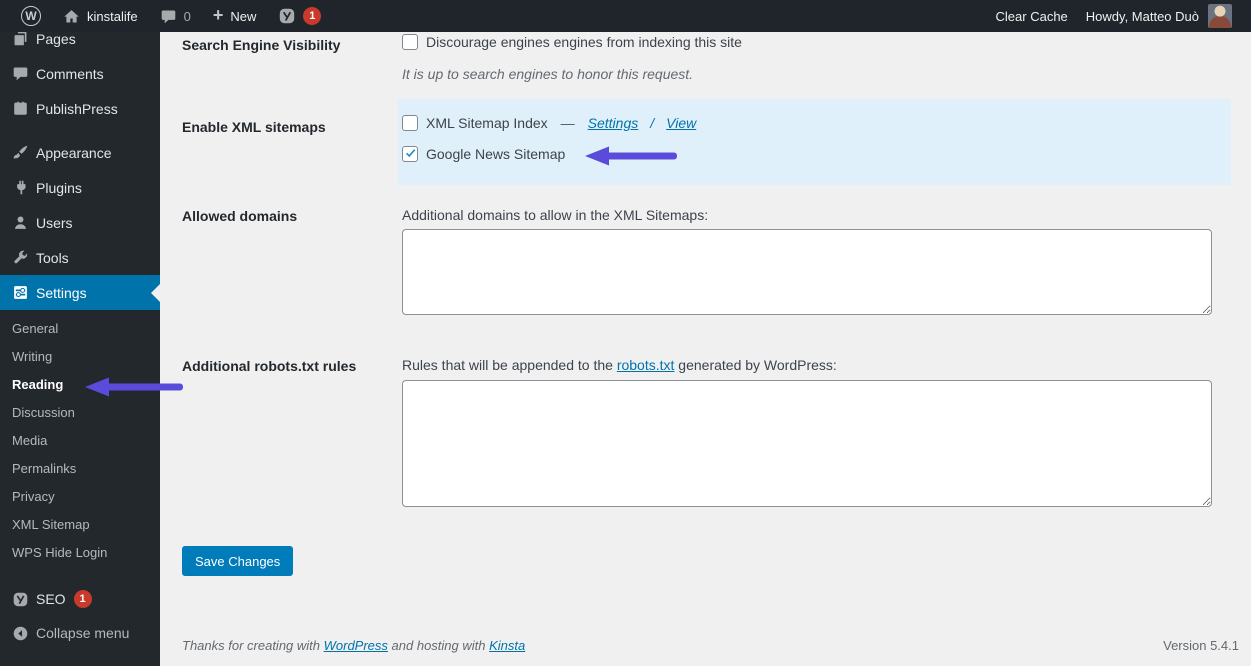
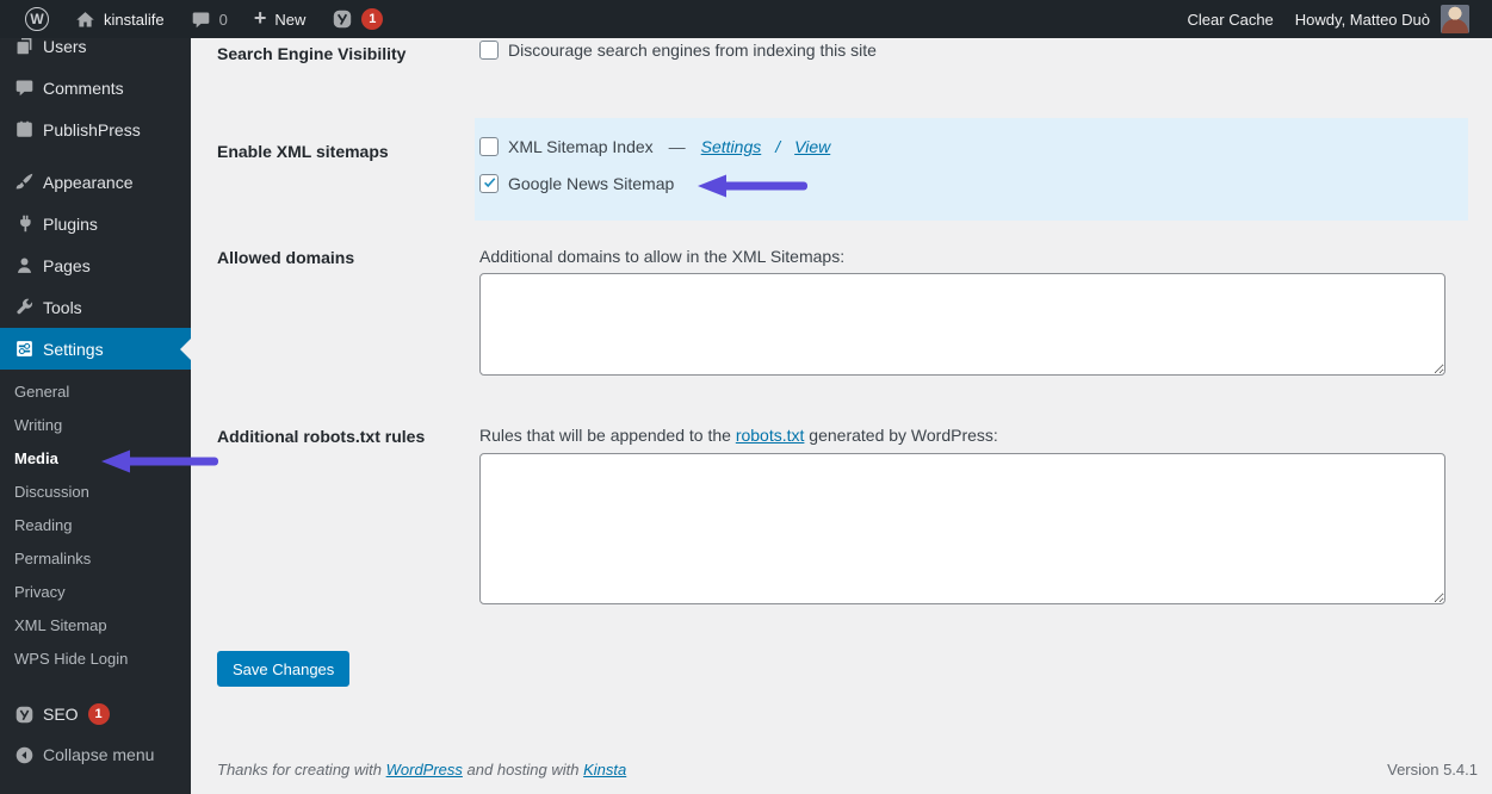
  W
  kinstalife
  0
  +
  New
  1
  Clear Cache
  Howdy, Matteo Duò
- Pages
+ Users
  Comments
  PublishPress
  Appearance
  Plugins
- Users
+ Pages
  Tools
  Settings
  General
  Writing
- Reading
+ Media
  Discussion
- Media
+ Reading
  Permalinks
  Privacy
  XML Sitemap
  WPS Hide Login
  SEO
  1
  Collapse menu
  Search Engine Visibility
- Discourage engines engines from indexing this site
+ Discourage search engines from indexing this site
- It is up to search engines to honor this request.
  Enable XML sitemaps
  XML Sitemap Index
  —
  Settings
  /
  View
  Google News Sitemap
  Allowed domains
  Additional domains to allow in the XML Sitemaps:
  Additional robots.txt rules
  Rules that will be appended to the robots.txt generated by WordPress:
  Save Changes
  Thanks for creating with WordPress and hosting with Kinsta
  Version 5.4.1
